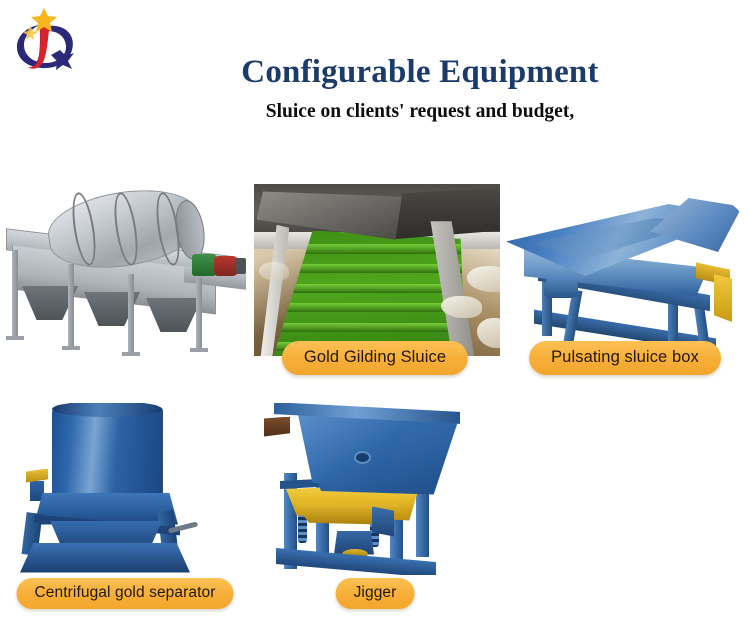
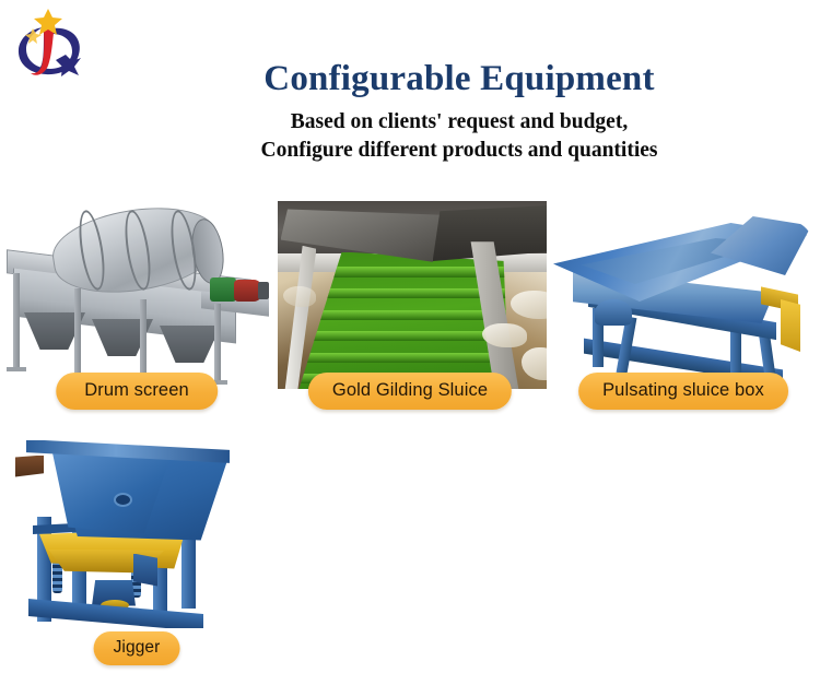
  Configurable Equipment
- Sluice on clients' request and budget,
+ Based on clients' request and budget,
+ Configure different products and quantities
+ Drum screen
  Gold Gilding Sluice
  Pulsating sluice box
- Centrifugal gold separator
  Jigger
